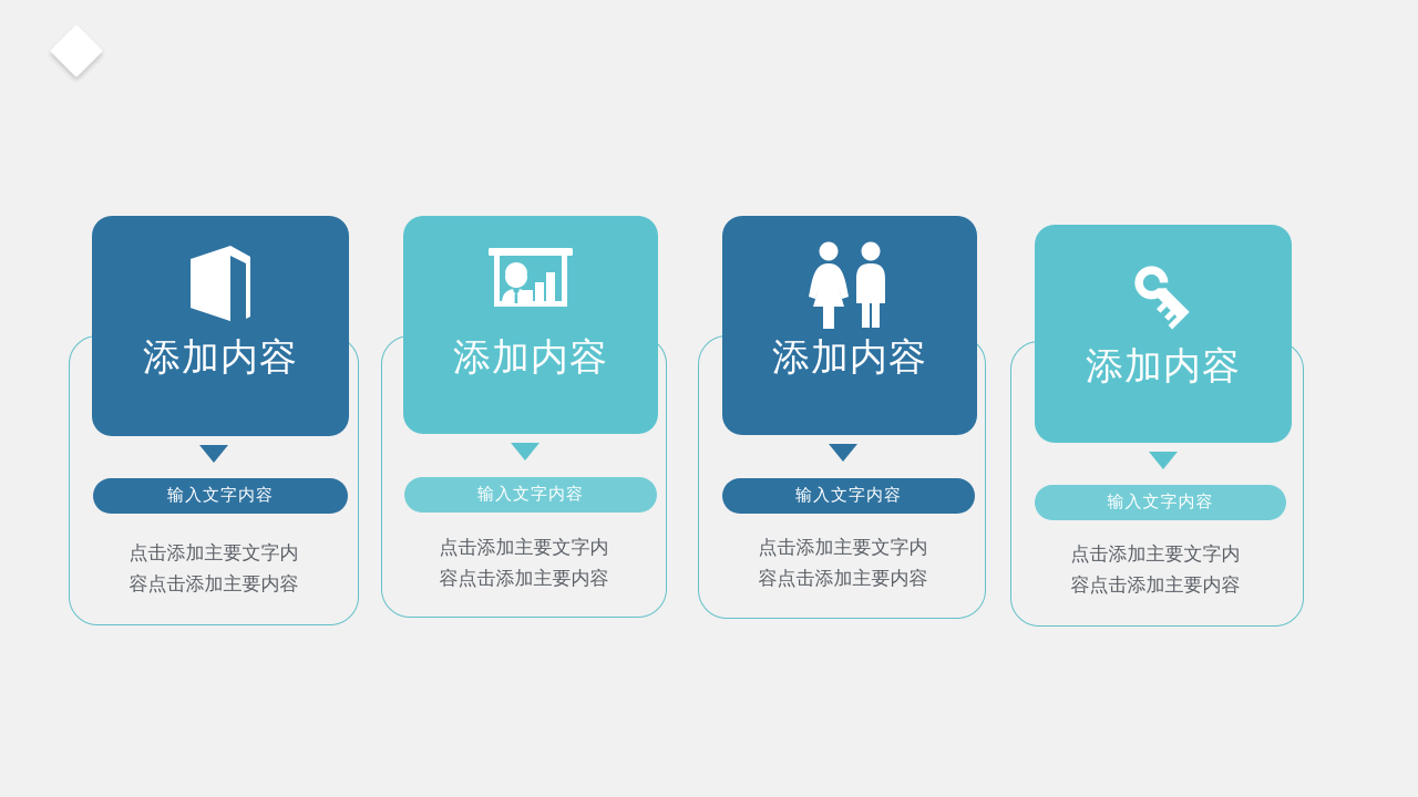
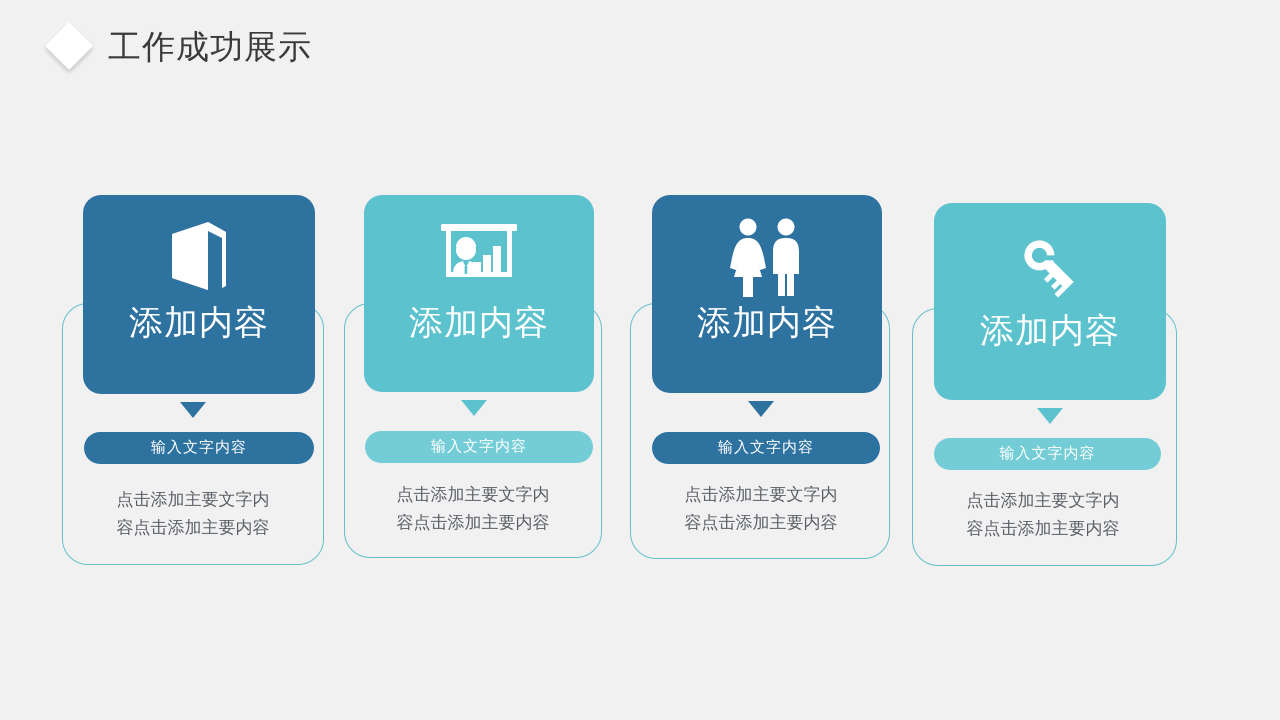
+ 工作成功展示
  添加内容
  输入文字内容
  点击添加主要文字内
  容点击添加主要内容
  添加内容
  输入文字内容
  点击添加主要文字内
  容点击添加主要内容
  添加内容
  输入文字内容
  点击添加主要文字内
  容点击添加主要内容
  添加内容
  输入文字内容
  点击添加主要文字内
  容点击添加主要内容
